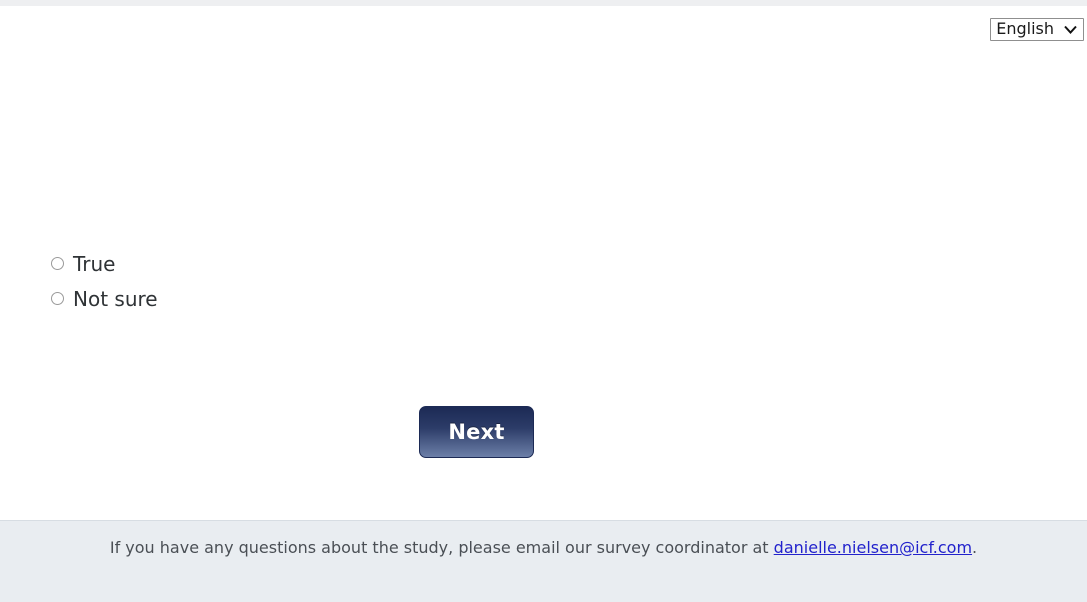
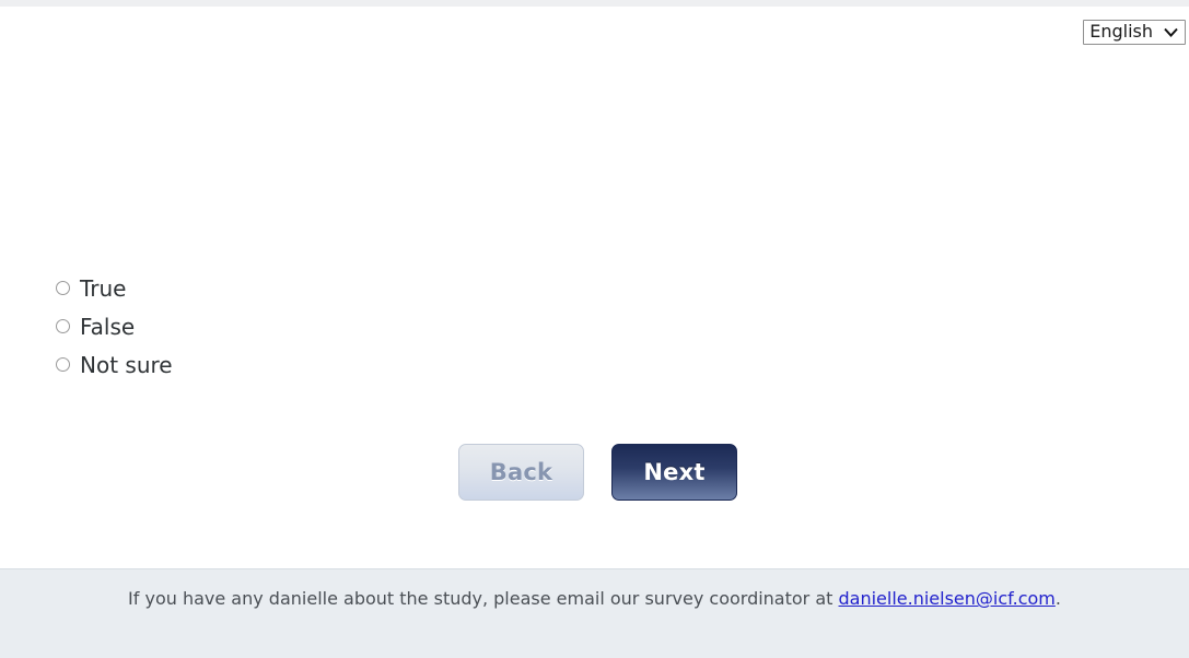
  English
  True
+ False
  Not sure
+ Back
  Next
- If you have any questions about the study, please email our survey coordinator at danielle.nielsen@icf.com.
+ If you have any danielle about the study, please email our survey coordinator at danielle.nielsen@icf.com.
